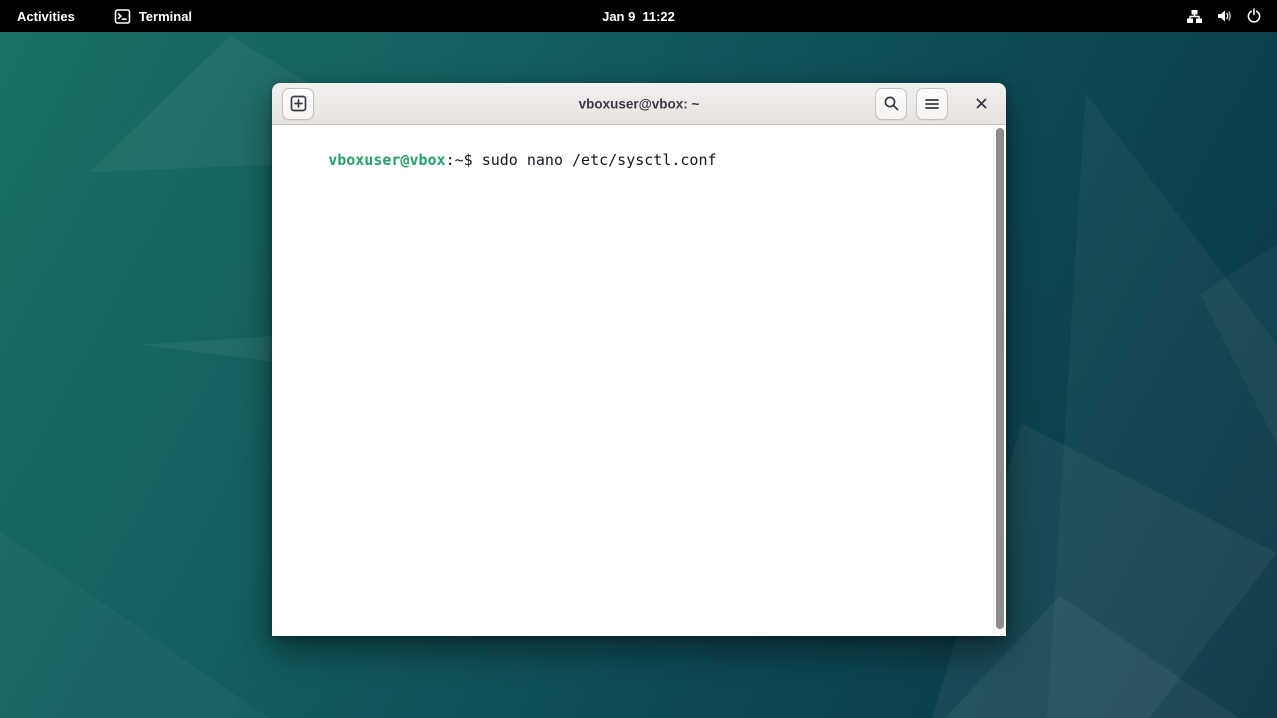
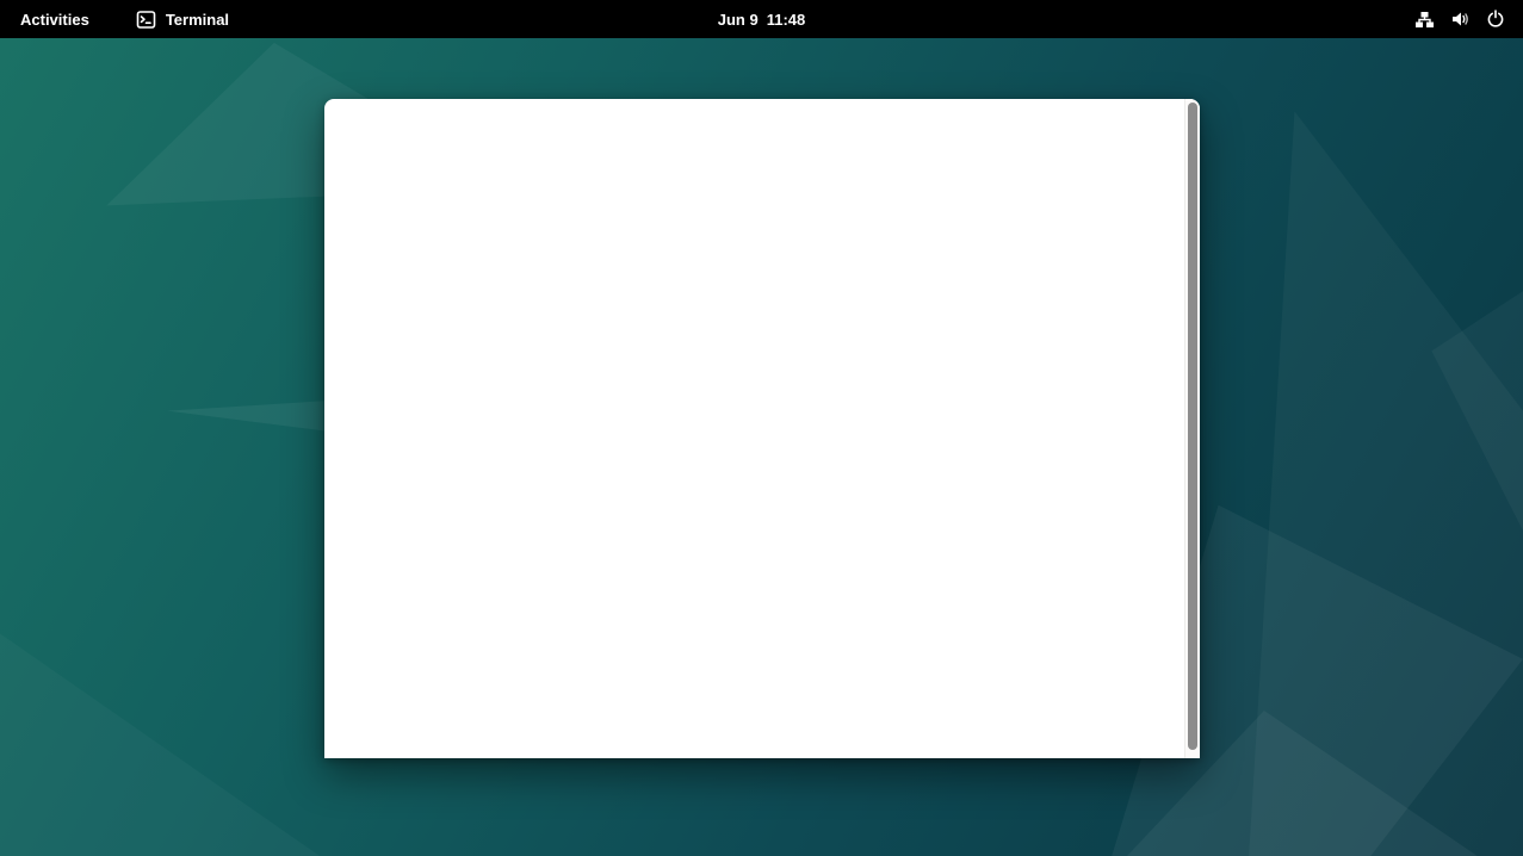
  Activities
  Terminal
- Jan 9
+ Jun 9
- 11:22
+ 11:48
- vboxuser@vbox: ~
- vboxuser@vbox:~$ sudo nano /etc/sysctl.conf
